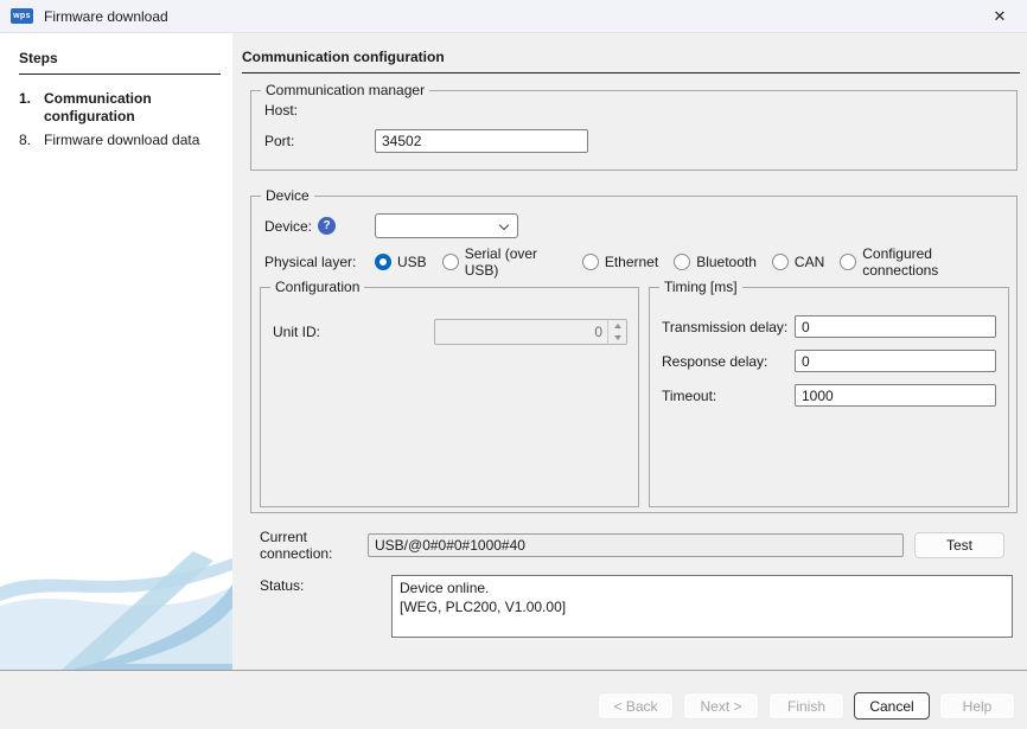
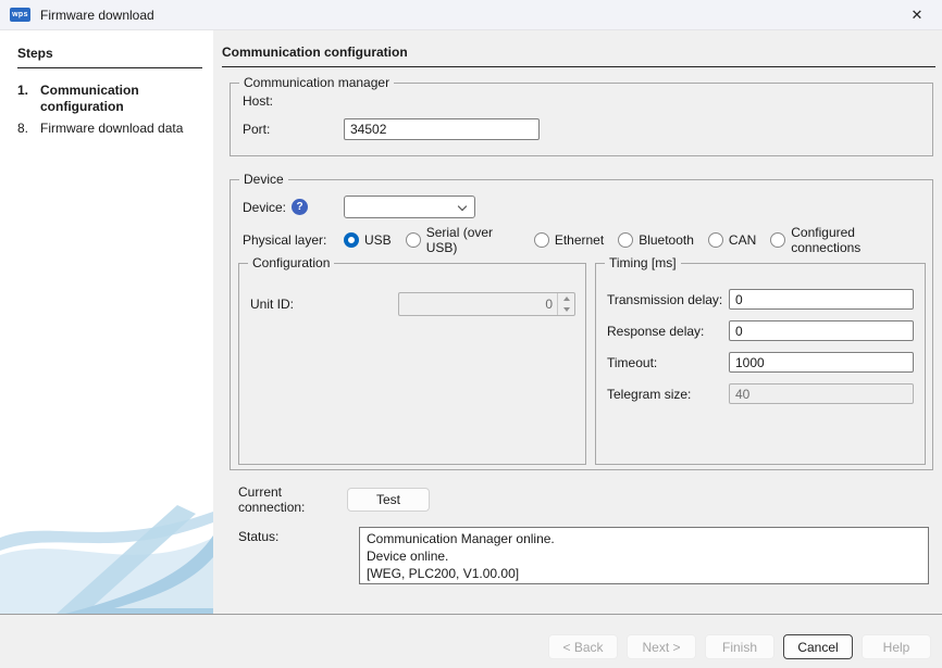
  Firmware download
  ✕
  Steps
  1.
  Communication configuration
  8.
  Firmware download data
  Communication configuration
  Communication manager
  Host:
  Port:
  34502
  Device
  Device:
  ?
  Physical layer:
  USB
  Serial (over USB)
  Ethernet
  Bluetooth
  CAN
  Configured connections
  Configuration
  Unit ID:
  0
  Timing [ms]
  Transmission delay:
  0
  Response delay:
  0
  Timeout:
  1000
+ Telegram size:
+ 40
  Current connection:
- USB/@0#0#0#1000#40
  Test
  Status:
+ Communication Manager online.
  Device online.
  [WEG, PLC200, V1.00.00]
  < Back
  Next >
  Finish
  Cancel
  Help
